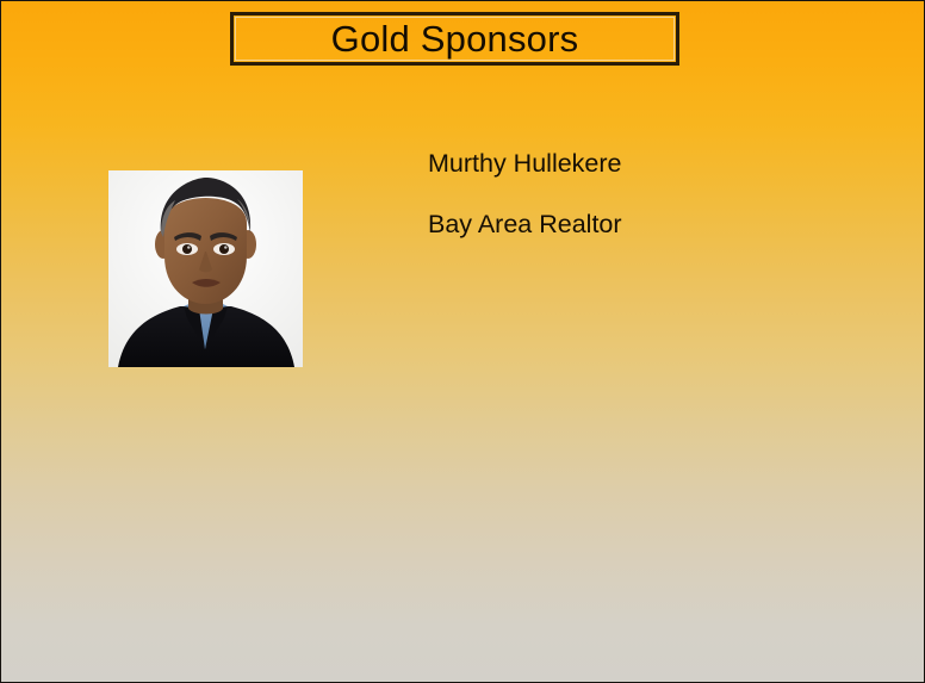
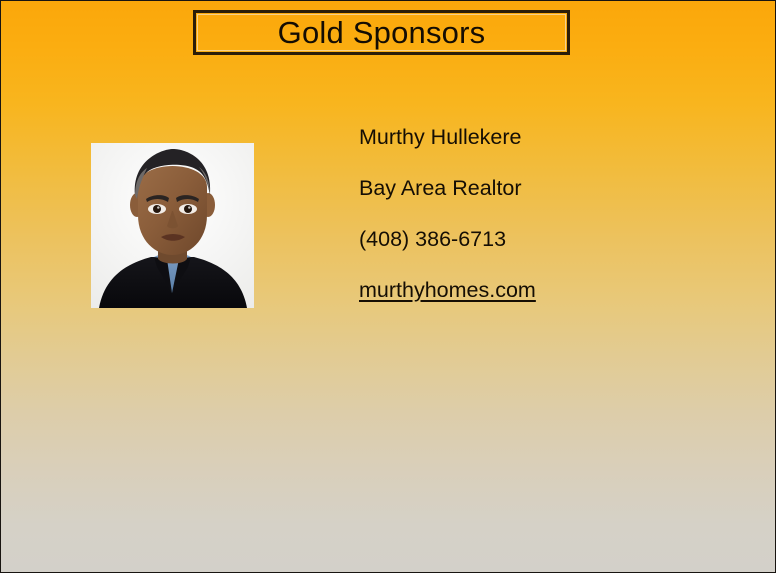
  Gold Sponsors
  Murthy Hullekere
  Bay Area Realtor
+ (408) 386-6713
+ murthyhomes.com
